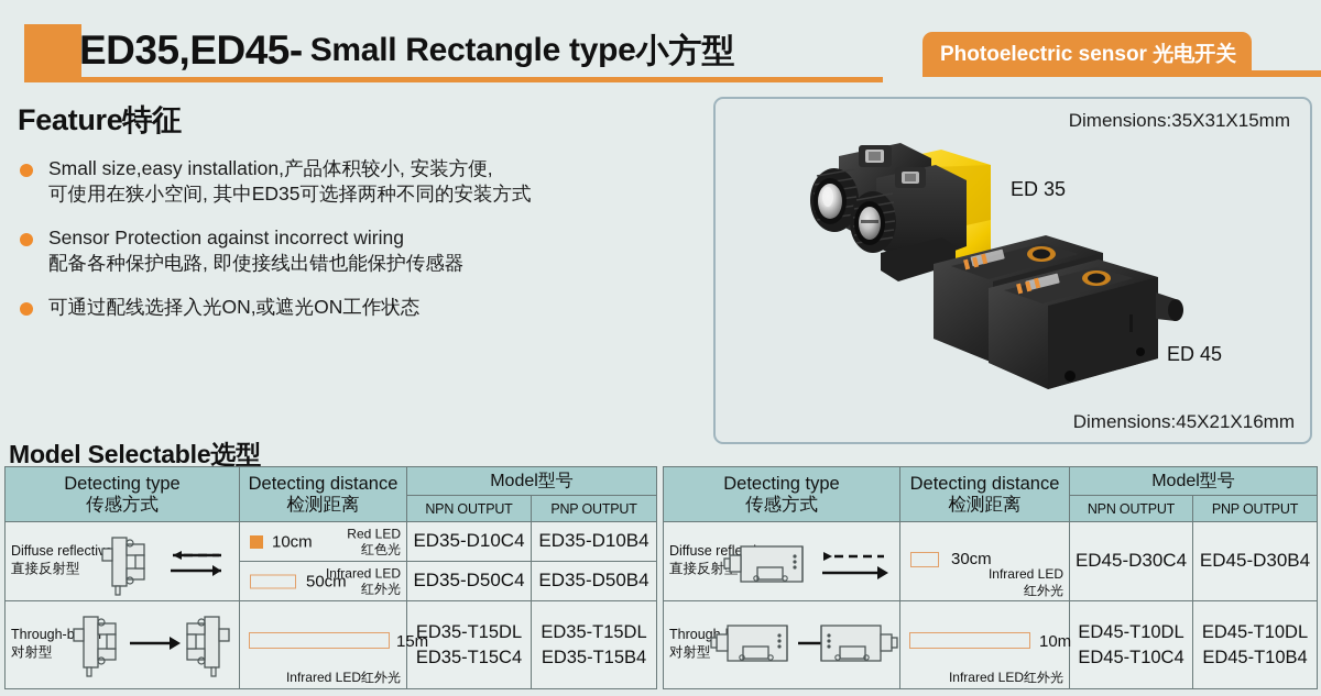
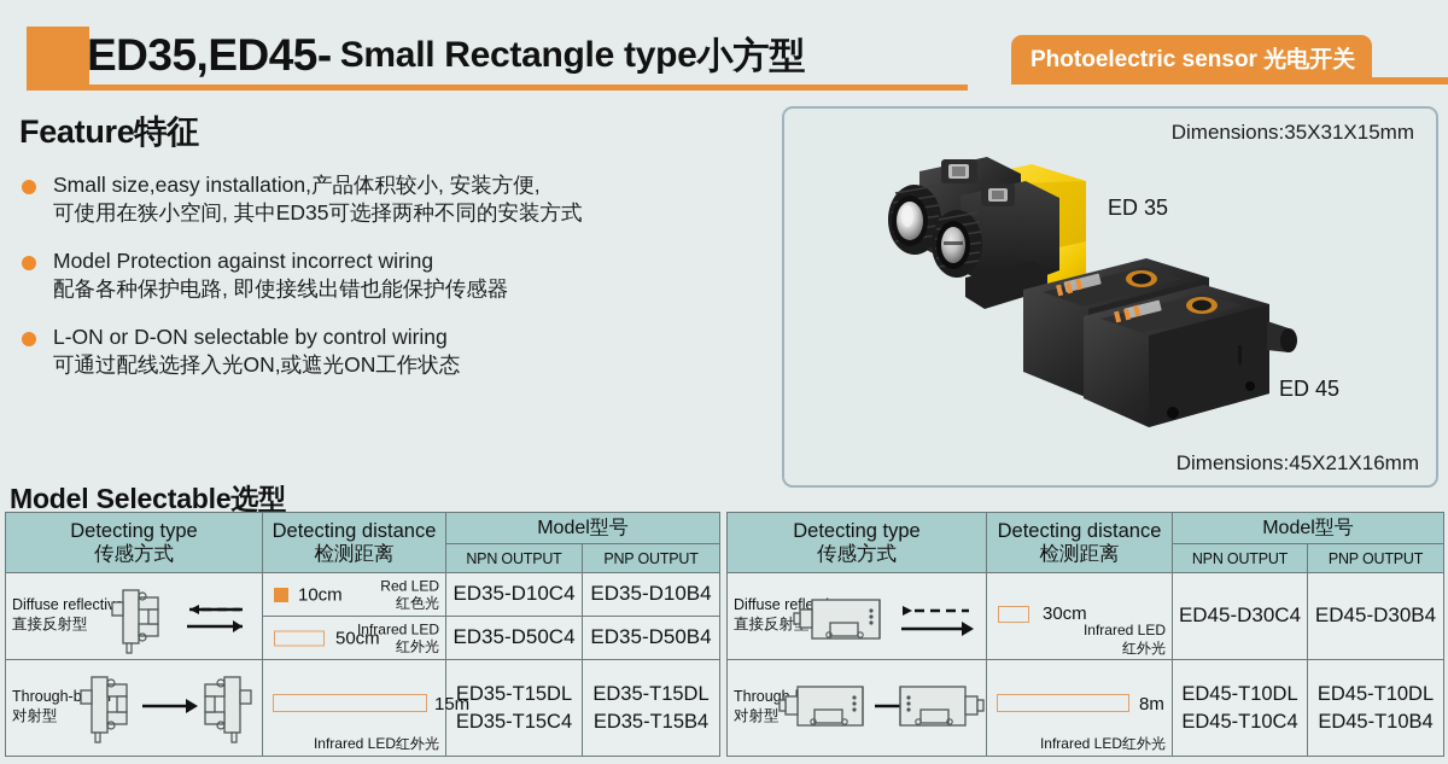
  ED35,ED45-
  Small Rectangle type
  小方型
  Photoelectric sensor 光电开关
  Feature特征
  Small size,easy installation,产品体积较小, 安装方便,
  可使用在狭小空间, 其中ED35可选择两种不同的安装方式
- Sensor Protection against incorrect wiring
+ Model Protection against incorrect wiring
  配备各种保护电路, 即使接线出错也能保护传感器
+ L-ON or D-ON selectable by control wiring
  可通过配线选择入光ON,或遮光ON工作状态
  Dimensions:35X31X15mm
  ED 35
  ED 45
  Dimensions:45X21X16mm
  Model Selectable选型
  Detecting type 传感方式	Detecting distance 检测距离	Model型号
  NPN OUTPUT	PNP OUTPUT
  Diffuse reflectiv 直接反射型	10cm Red LED 红色光	ED35-D10C4	ED35-D10B4
  50cm Infrared LED 红外光	ED35-D50C4	ED35-D50B4
  Through-b 对射型	15m Infrared LED红外光	ED35-T15DL ED35-T15C4	ED35-T15DL ED35-T15B4
  Detecting type 传感方式	Detecting distance 检测距离	Model型号
  NPN OUTPUT	PNP OUTPUT
  Diffuse refle 直接反射	30cm Infrared LED 红外光	ED45-D30C4	ED45-D30B4
- Throug 对射型	10m Infrared LED红外光	ED45-T10DL ED45-T10C4	ED45-T10DL ED45-T10B4
+ Throug 对射型	8m Infrared LED红外光	ED45-T10DL ED45-T10C4	ED45-T10DL ED45-T10B4
